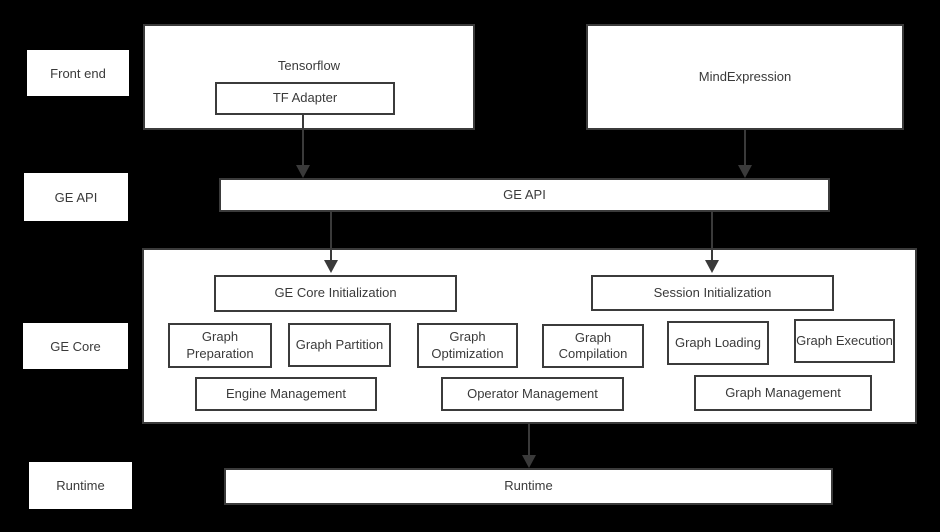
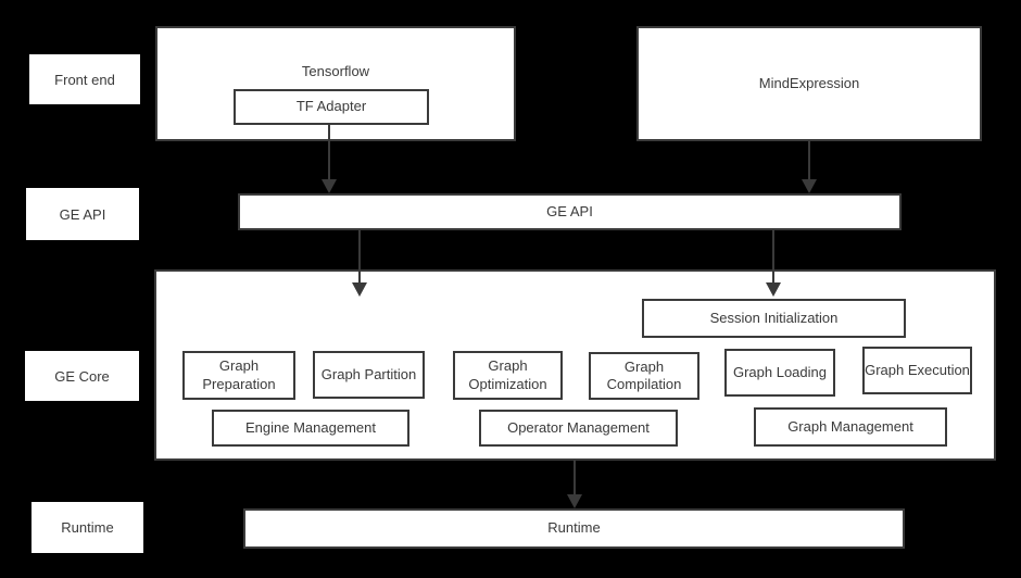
  Front end
  GE API
  GE Core
  Runtime
  Tensorflow
  TF Adapter
  MindExpression
  GE API
- GE Core Initialization
  Session Initialization
  Graph Preparation
  Graph Partition
  Graph Optimization
  Graph Compilation
  Graph Loading
  Graph Execution
  Engine Management
  Operator Management
  Graph Management
  Runtime
